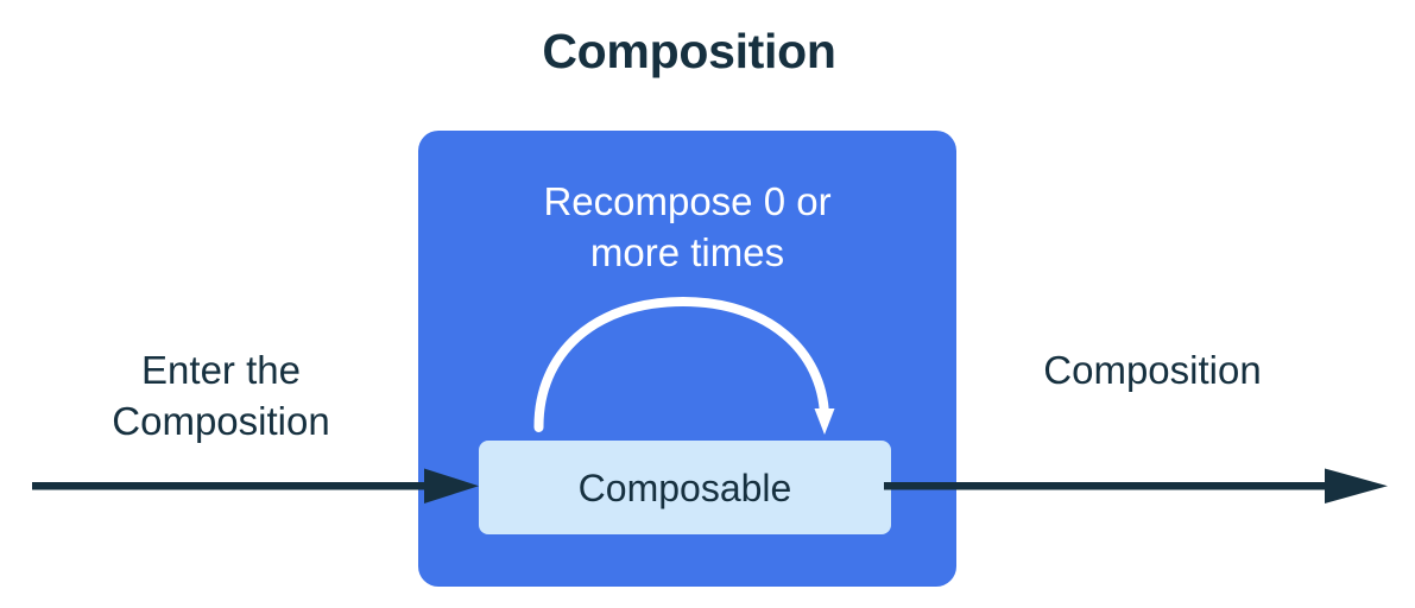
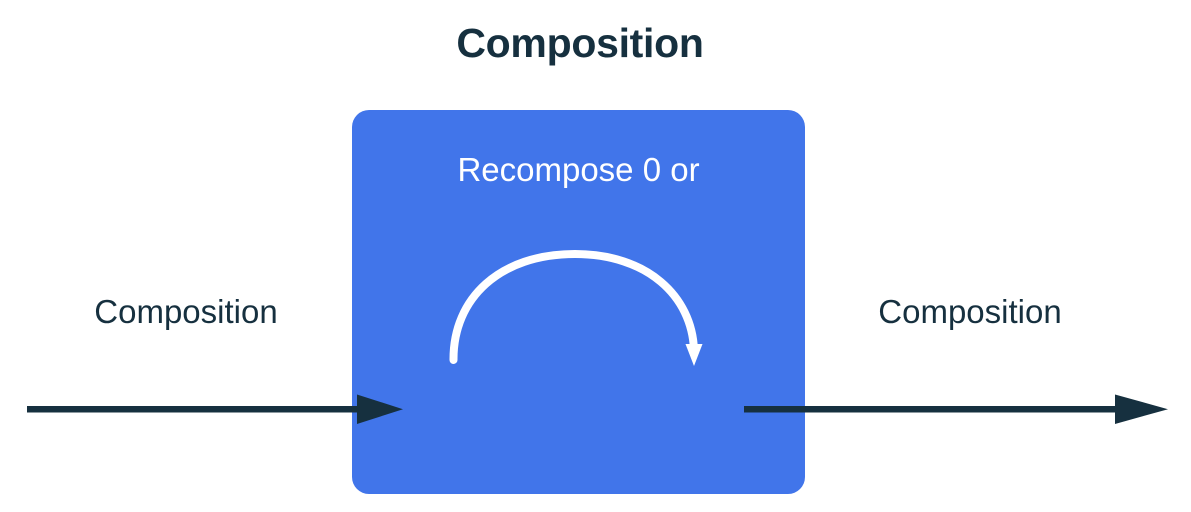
  Composition
  Recompose 0 or
- more times
- Composable
- Enter the
  Composition
  Composition
